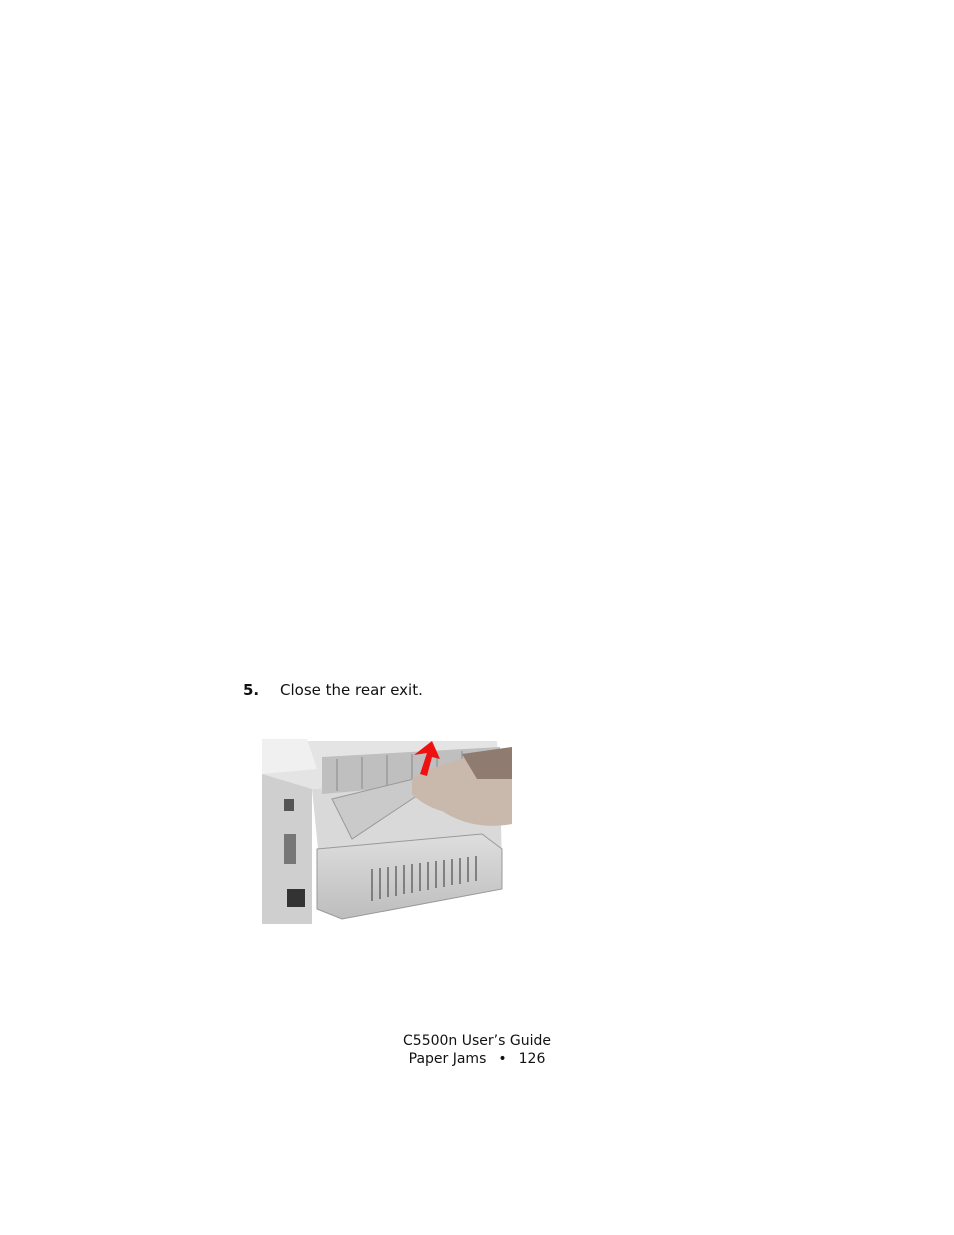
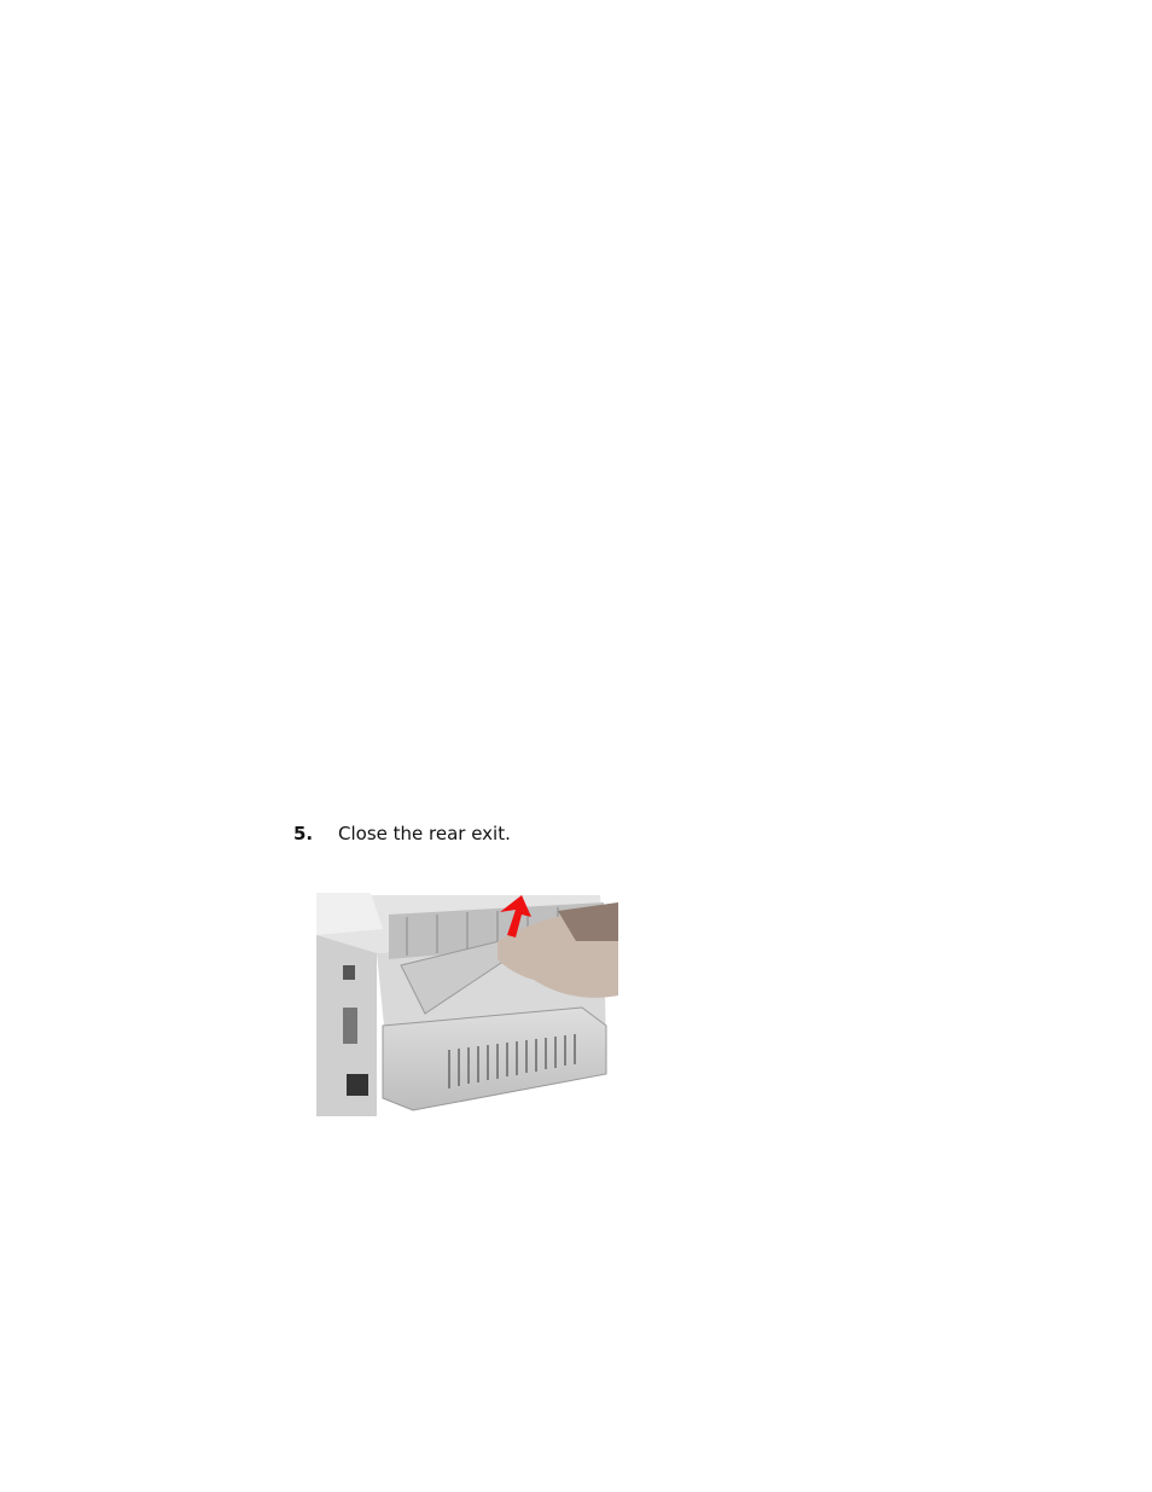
  5. Close the rear exit.
- C5500n User’s Guide
- Paper Jams • 126
